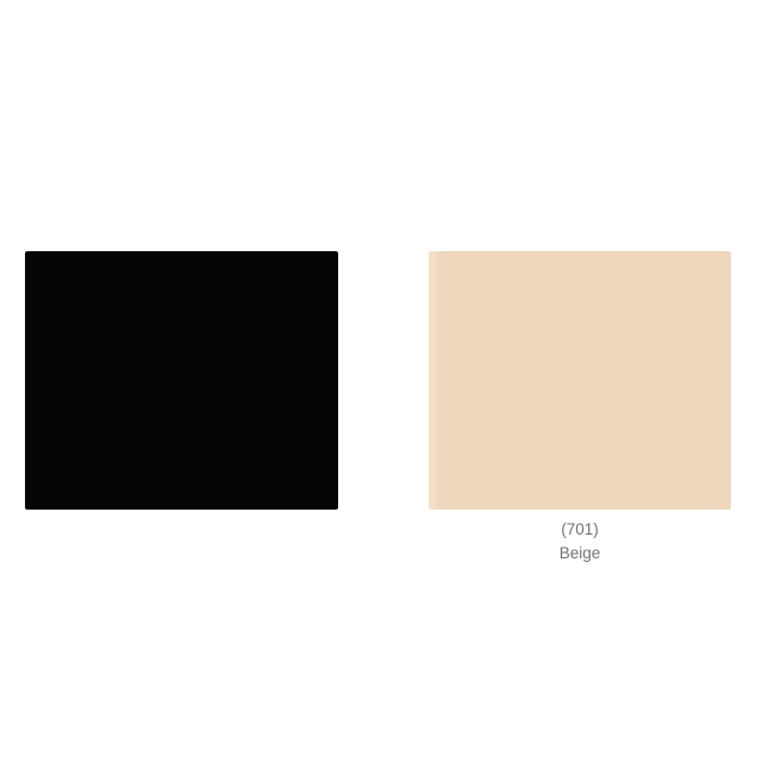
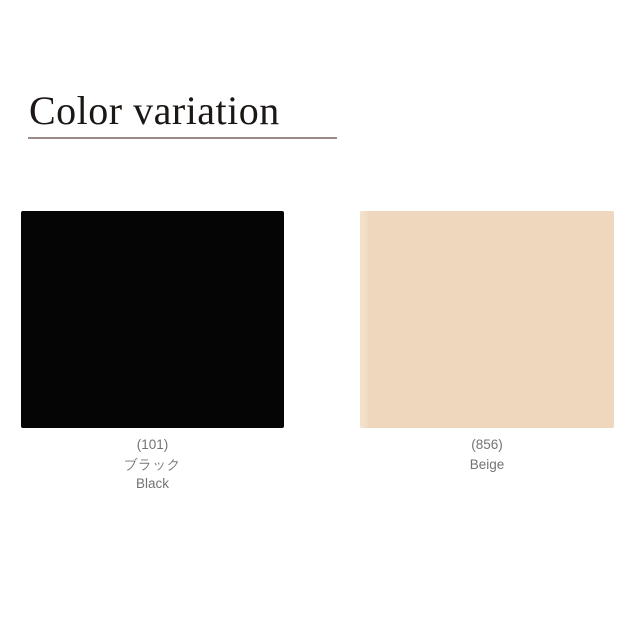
+ Color variation
+ (101)
+ ブラック
+ Black
- (701)
+ (856)
  Beige
